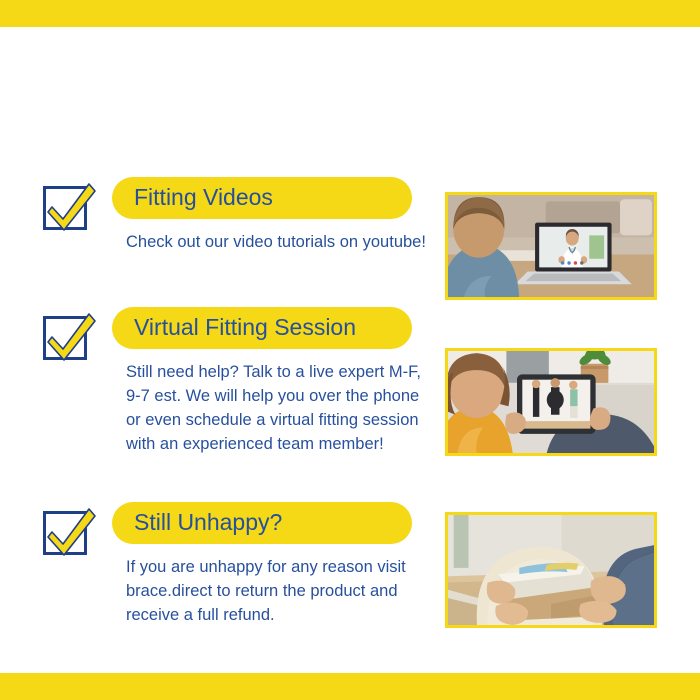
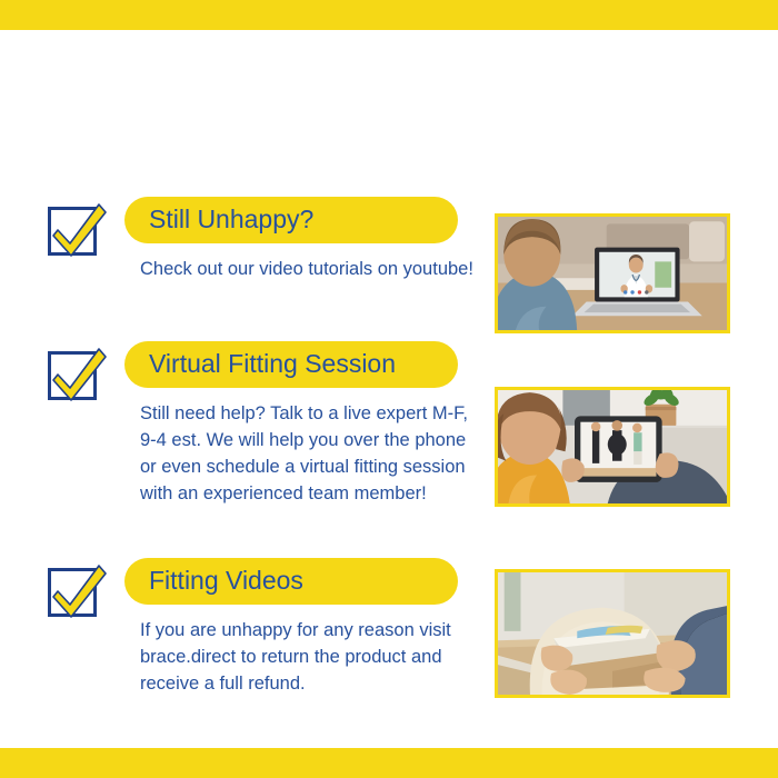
- Fitting Videos
+ Still Unhappy?
  Check out our video tutorials on youtube!
  Virtual Fitting Session
- Still need help? Talk to a live expert M-F, 9-7 est. We will help you over the phone or even schedule a virtual fitting session with an experienced team member!
+ Still need help? Talk to a live expert M-F, 9-4 est. We will help you over the phone or even schedule a virtual fitting session with an experienced team member!
- Still Unhappy?
+ Fitting Videos
  If you are unhappy for any reason visit brace.direct to return the product and receive a full refund.
